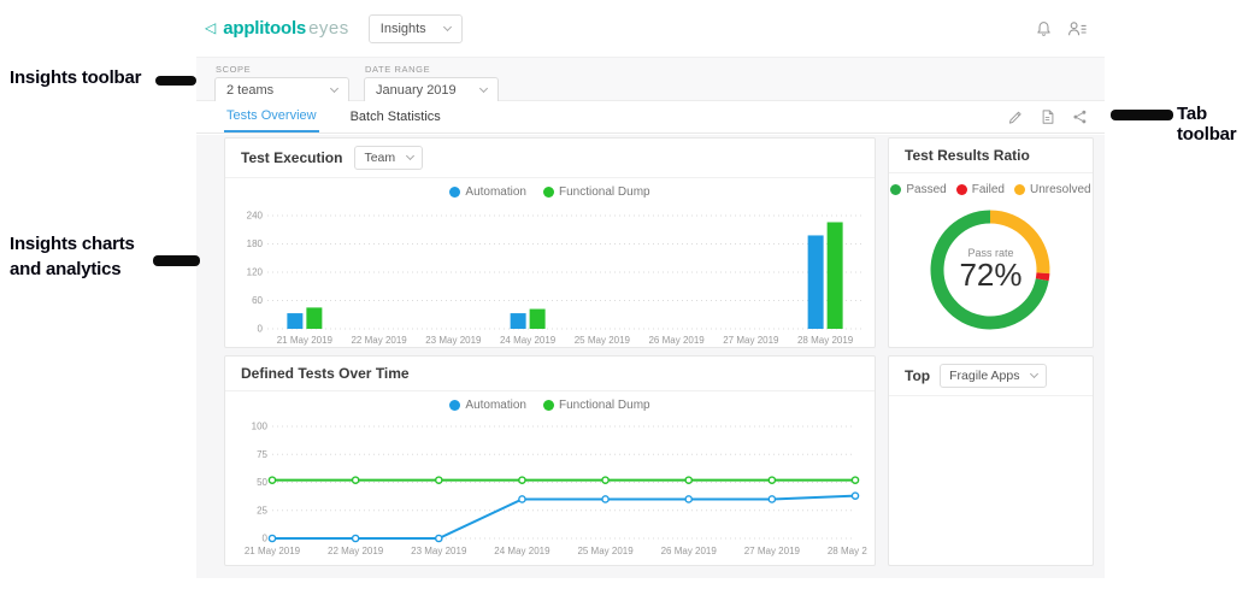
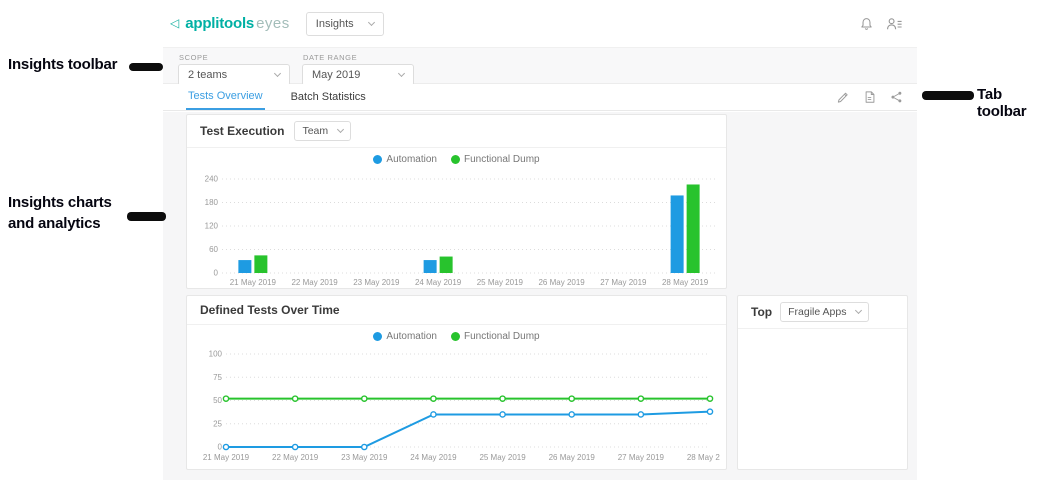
  ◁
  applitools
  eyes
  Insights
  SCOPE
  2 teams
  DATE RANGE
- January 2019
+ May 2019
  Tests Overview
  Batch Statistics
  Test Execution
  Team
  Automation
  Functional Dump
  0
  60
  120
  180
  240
  21 May 2019
  22 May 2019
  23 May 2019
  24 May 2019
  25 May 2019
  26 May 2019
  27 May 2019
  28 May 2019
- Test Results Ratio
- Passed
- Failed
- Unresolved
- Pass rate
- 72%
  Defined Tests Over Time
  Automation
  Functional Dump
  0
  25
  50
  75
  100
  21 May 2019
  22 May 2019
  23 May 2019
  24 May 2019
  25 May 2019
  26 May 2019
  27 May 2019
  Top
  Fragile Apps
  Insights toolbar
  Tab toolbar
  Insights charts
  and analytics
